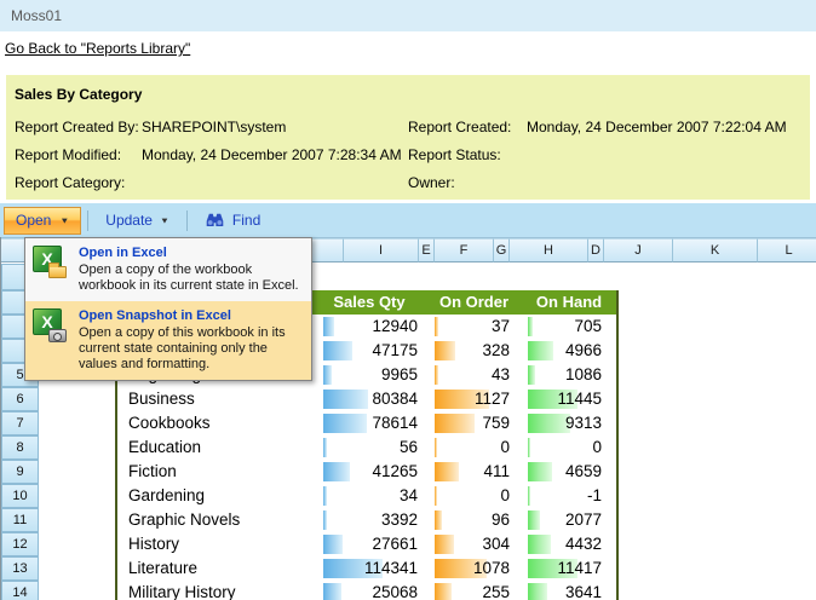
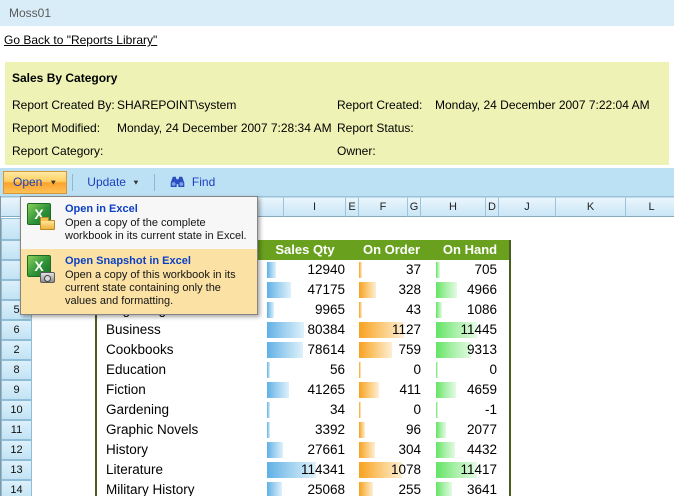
  Moss01
  Go Back to "Reports Library"
  Sales By Category
  Report Created By:
  SHAREPOINT\system
  Report Created:
  Monday, 24 December 2007 7:22:04 AM
  Report Modified:
  Monday, 24 December 2007 7:28:34 AM
  Report Status:
  Report Category:
  Owner:
  Open
  Update
  Find
  I
  E
  F
  G
  H
  D
  J
  K
  L
  5
  6
- 7
+ 2
  8
  9
  10
  11
  12
  13
  14
  Sales Qty
  On Order
  On Hand
  12940
  37
  705
  47175
  328
  4966
  9965
  43
  1086
  Business
  80384
  1127
  11445
  Cookbooks
  78614
  759
  9313
  Education
  56
  0
  0
  Fiction
  41265
  411
  4659
  Gardening
  34
  0
  -1
  Graphic Novels
  3392
  96
  2077
  History
  27661
  304
  4432
  Literature
  114341
  1078
  11417
  Military History
  25068
  255
  3641
  Open in Excel
- Open a copy of the workbook workbook in its current state in Excel.
+ Open a copy of the complete workbook in its current state in Excel.
  Open Snapshot in Excel
  Open a copy of this workbook in its current state containing only the values and formatting.
